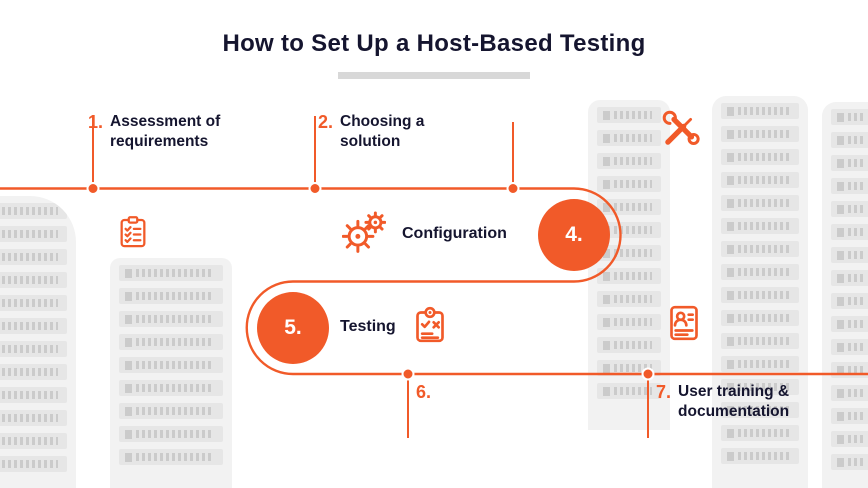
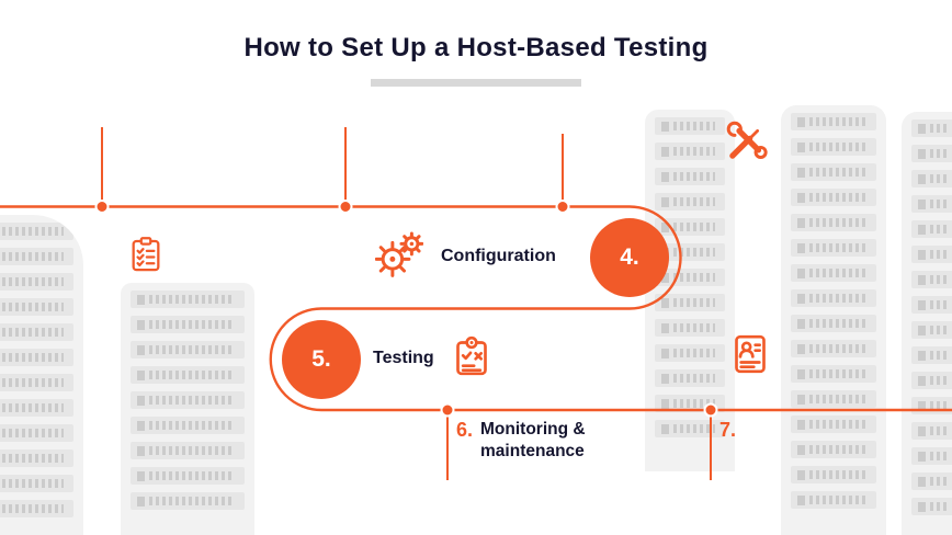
  How to Set Up a Host-Based Testing
- 1.
- Assessment of requirements
- 2.
- Choosing a solution
  Configuration
  4.
  5.
  Testing
  6.
+ Monitoring & maintenance
  7.
- User training & documentation
